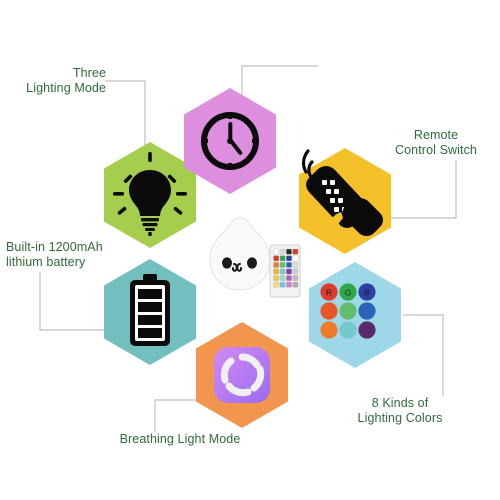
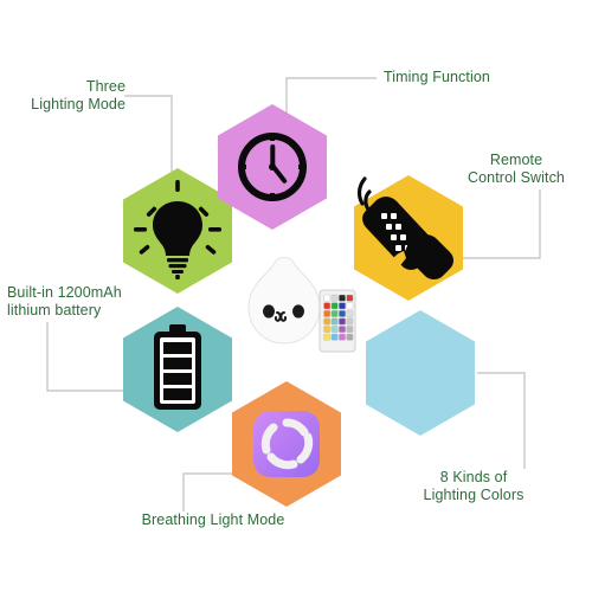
- R
- G
- B
  Three
  Lighting Mode
+ Timing Function
  Remote
  Control Switch
  Built-in 1200mAh
  lithium battery
  8 Kinds of
  Lighting Colors
  Breathing Light Mode
